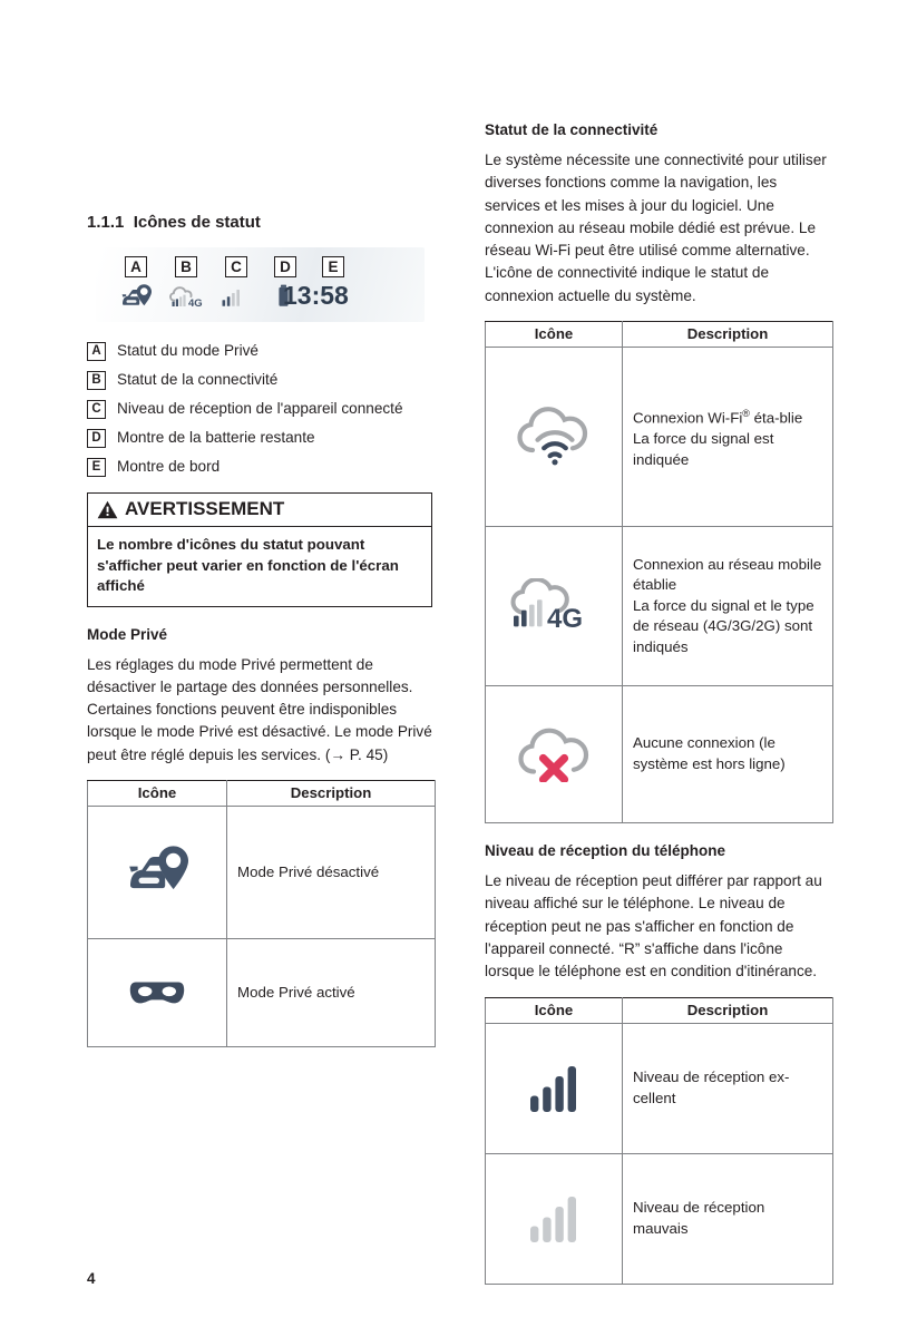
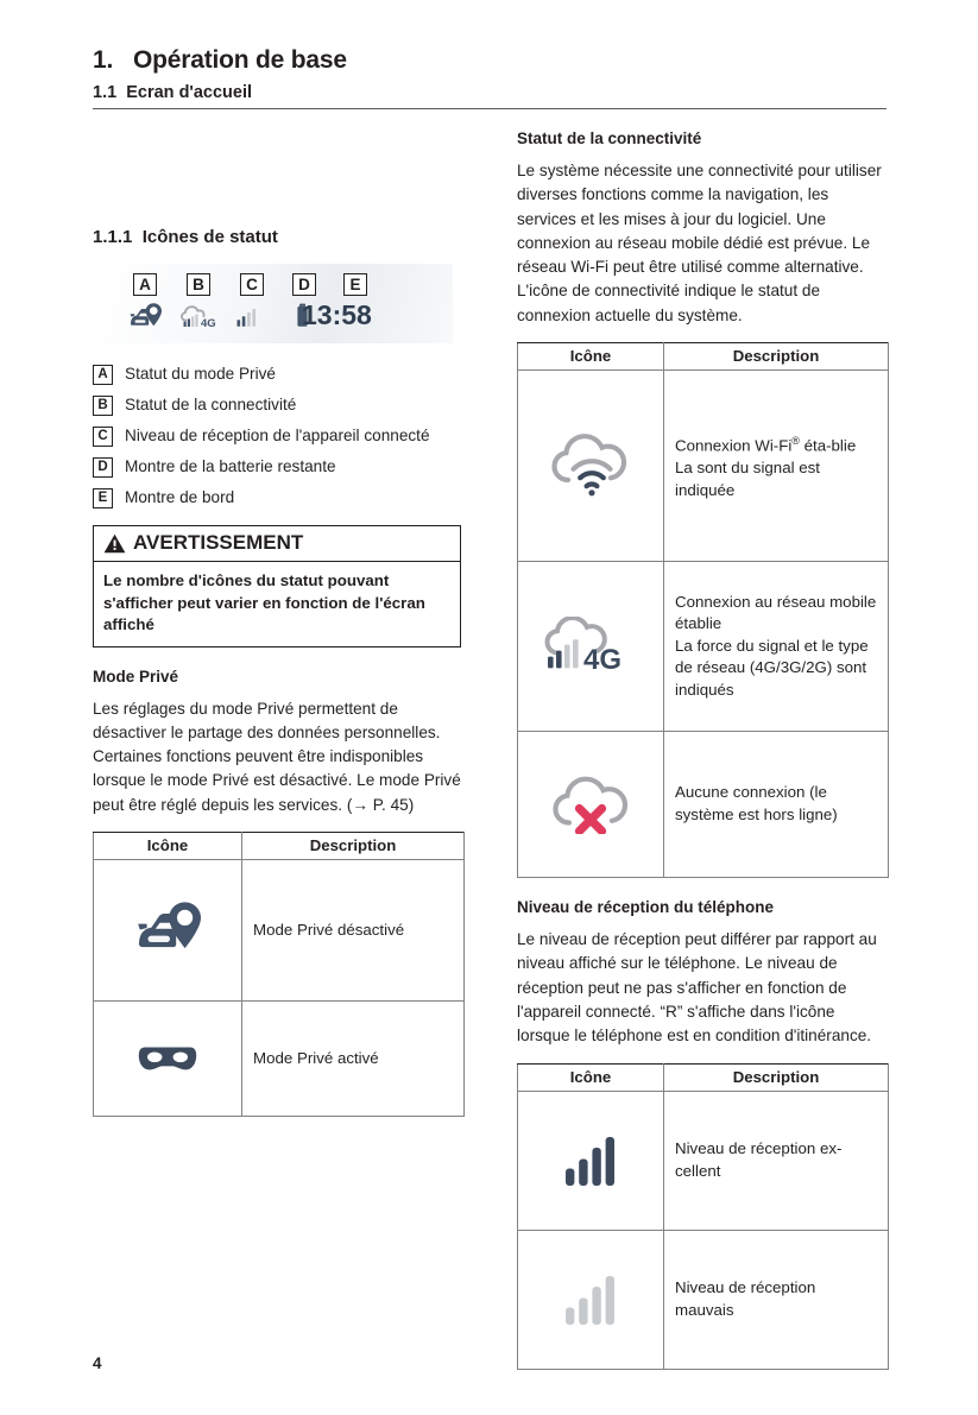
+ 1. Opération de base
+ 1.1 Ecran d'accueil
  1.1.1 Icônes de statut
  A
  B
  C
  D
  E
  4G
  13:58
  A
  Statut du mode Privé
  B
  Statut de la connectivité
  C
  Niveau de réception de l'appareil connecté
  D
  Montre de la batterie restante
  E
  Montre de bord
  AVERTISSEMENT
  Le nombre d'icônes du statut pouvant s'afficher peut varier en fonction de l'écran affiché
  Mode Privé
  Les réglages du mode Privé permettent de désactiver le partage des données personnelles. Certaines fonctions peuvent être indisponibles lorsque le mode Privé est désactivé. Le mode Privé peut être réglé depuis les services. (→ P. 45)
  Icône	Description
  	Mode Privé désactivé
  	Mode Privé activé
  Statut de la connectivité
  Le système nécessite une connectivité pour utiliser diverses fonctions comme la navigation, les services et les mises à jour du logiciel. Une connexion au réseau mobile dédié est prévue. Le réseau Wi-Fi peut être utilisé comme alternative. L'icône de connectivité indique le statut de connexion actuelle du système.
  Icône	Description
- 	Connexion Wi-Fi® éta-blie La force du signal est indiquée
+ 	Connexion Wi-Fi® éta-blie La sont du signal est indiquée
  4G	Connexion au réseau mobile établie La force du signal et le type de réseau (4G/3G/2G) sont indiqués
  	Aucune connexion (le système est hors ligne)
  Niveau de réception du téléphone
  Le niveau de réception peut différer par rapport au niveau affiché sur le téléphone. Le niveau de réception peut ne pas s'afficher en fonction de l'appareil connecté. “R” s'affiche dans l'icône lorsque le téléphone est en condition d'itinérance.
  Icône	Description
  	Niveau de réception ex-cellent
  	Niveau de réception mauvais
  4
